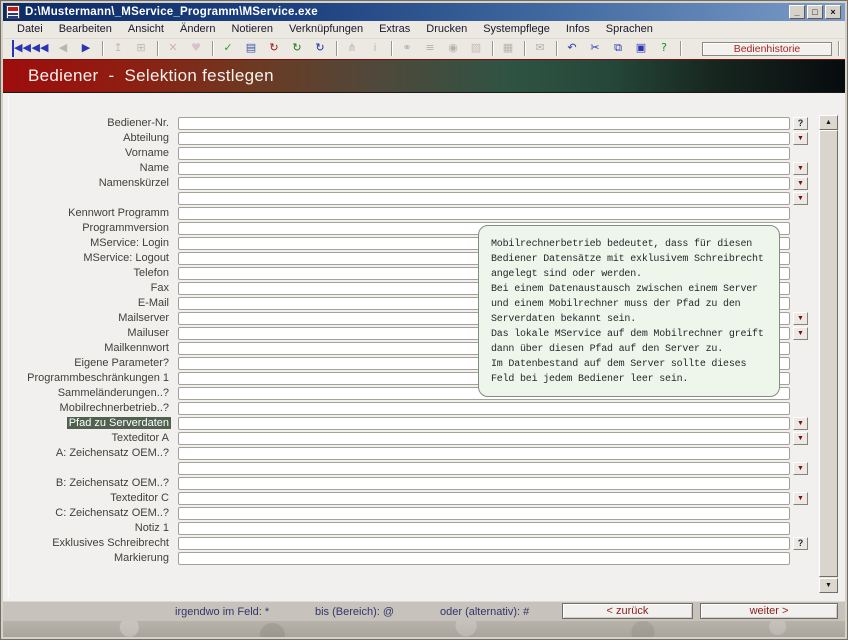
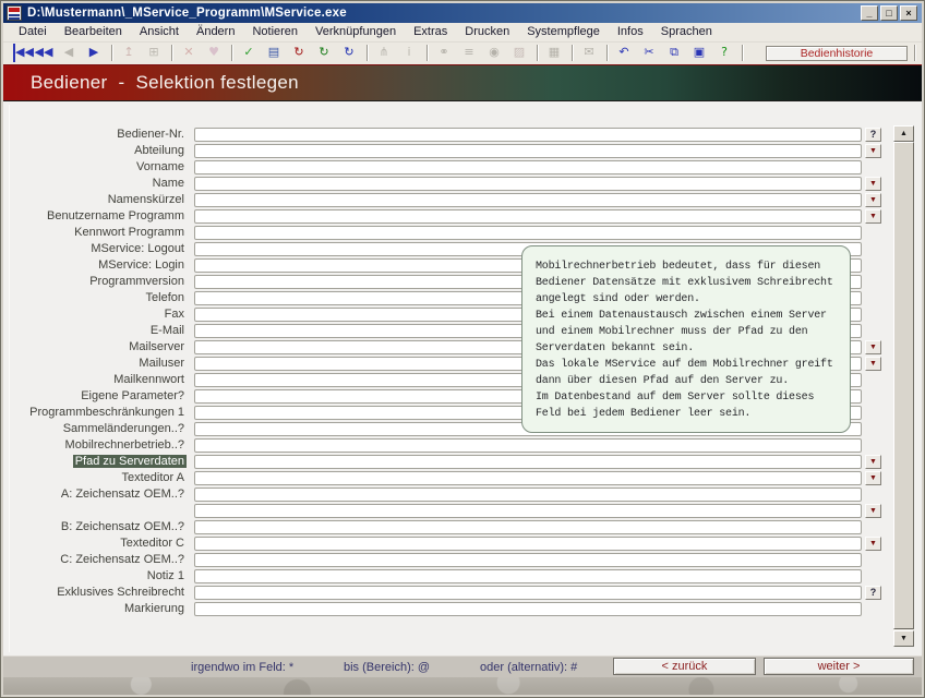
  D:\Mustermann\_MService_Programm\MService.exe
  _
  □
  ×
  Datei
  Bearbeiten
  Ansicht
  Ändern
  Notieren
  Verknüpfungen
  Extras
  Drucken
  Systempflege
  Infos
  Sprachen
  ◀◀
  ◀◀
  ◀
  ▶
  ↥
  ⊞
  ✕
  ♥
  ✓
  ▤
  ↻
  ↻
  ↻
  ⋔
  i
  ⚭
  ≡
  ◉
  ▨
  ▦
  ✉
  ↶
  ✂
  ⧉
  ▣
  ?
  Bedienhistorie
  Bediener - Selektion festlegen
  Bediener-Nr.
  ?
  Abteilung
  Vorname
  Name
  Namenskürzel
+ Benutzername Programm
  Kennwort Programm
- Programmversion
+ MService: Logout
  MService: Login
- MService: Logout
+ Programmversion
  Telefon
  Fax
  E-Mail
  Mailserver
  Mailuser
  Mailkennwort
  Eigene Parameter?
  Programmbeschränkungen 1
  Sammeländerungen..?
  Mobilrechnerbetrieb..?
  Pfad zu Serverdaten
  Texteditor A
  A: Zeichensatz OEM..?
  B: Zeichensatz OEM..?
  Texteditor C
  C: Zeichensatz OEM..?
  Notiz 1
  Exklusives Schreibrecht
  ?
  Markierung
  Mobilrechnerbetrieb bedeutet, dass für diesen
  Bediener Datensätze mit exklusivem Schreibrecht
  angelegt sind oder werden.
  Bei einem Datenaustausch zwischen einem Server
  und einem Mobilrechner muss der Pfad zu den
  Serverdaten bekannt sein.
  Das lokale MService auf dem Mobilrechner greift
  dann über diesen Pfad auf den Server zu.
  Im Datenbestand auf dem Server sollte dieses
  Feld bei jedem Bediener leer sein.
  irgendwo im Feld: *
  bis (Bereich): @
  oder (alternativ): #
  < zurück
  weiter >
